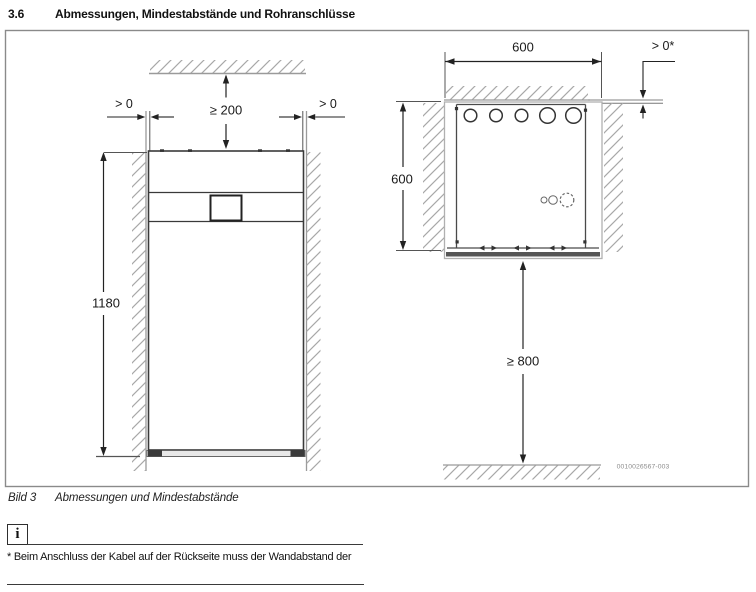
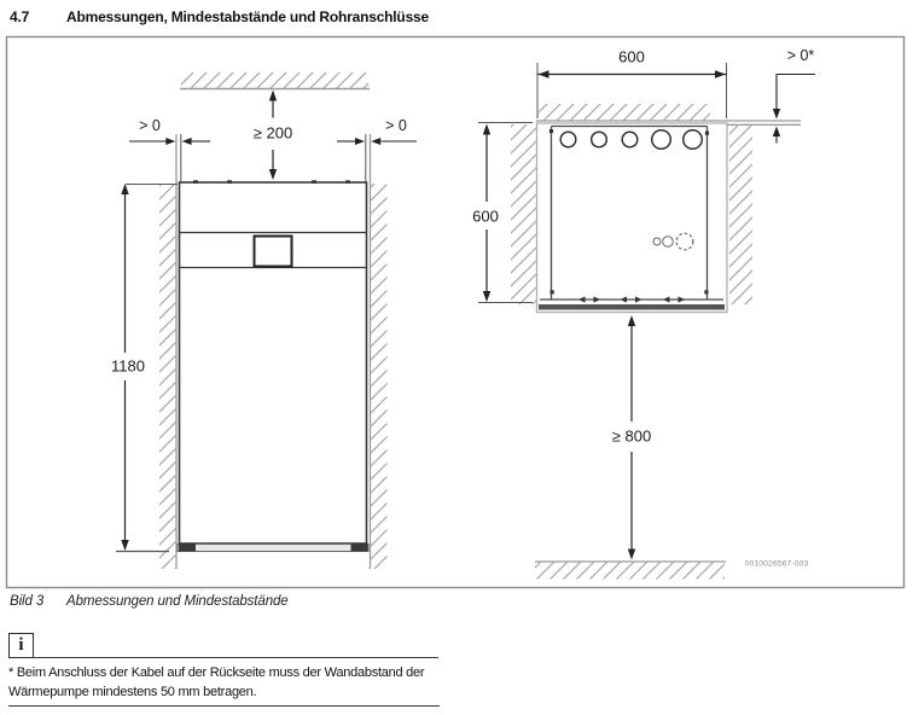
- 3.6
+ 4.7
  Abmessungen, Mindestabstände und Rohranschlüsse
  > 0
  ≥ 200
  > 0
  1180
  600
  > 0*
  600
  ≥ 800
  Bild 3
  Abmessungen und Mindestabstände
  i
  * Beim Anschluss der Kabel auf der Rückseite muss der Wandabstand der
+ Wärmepumpe mindestens 50 mm betragen.
